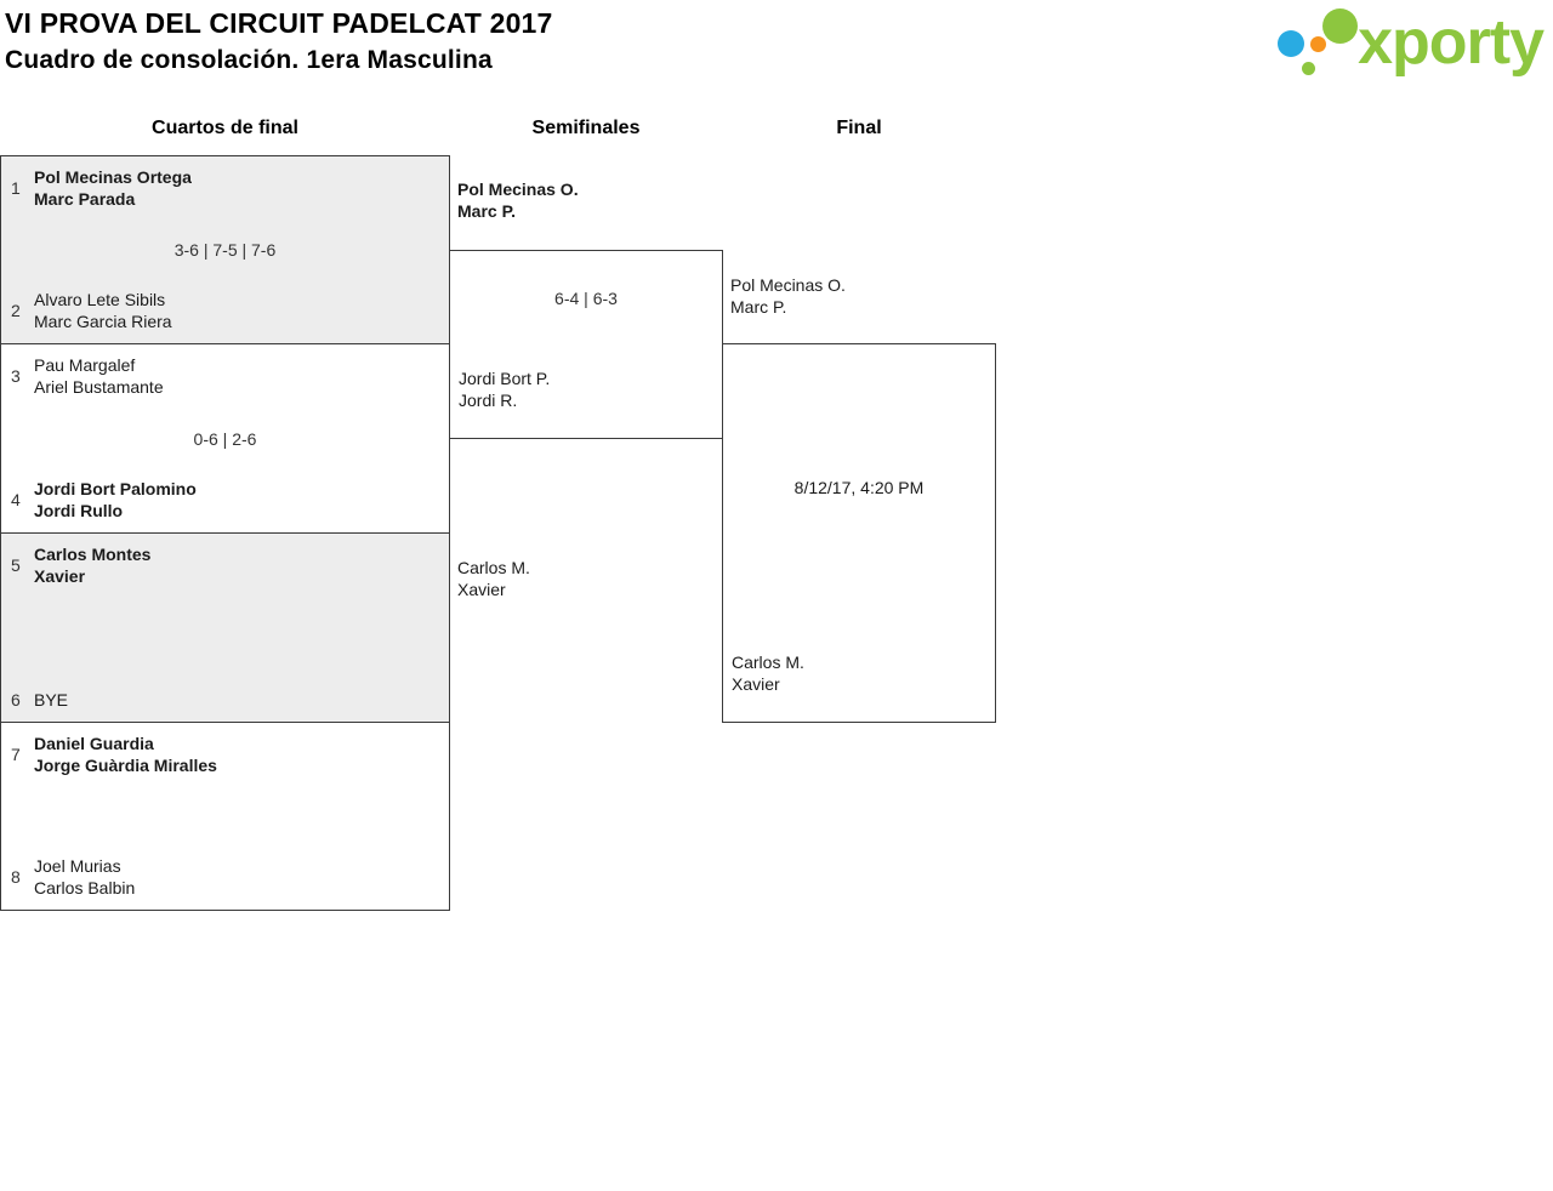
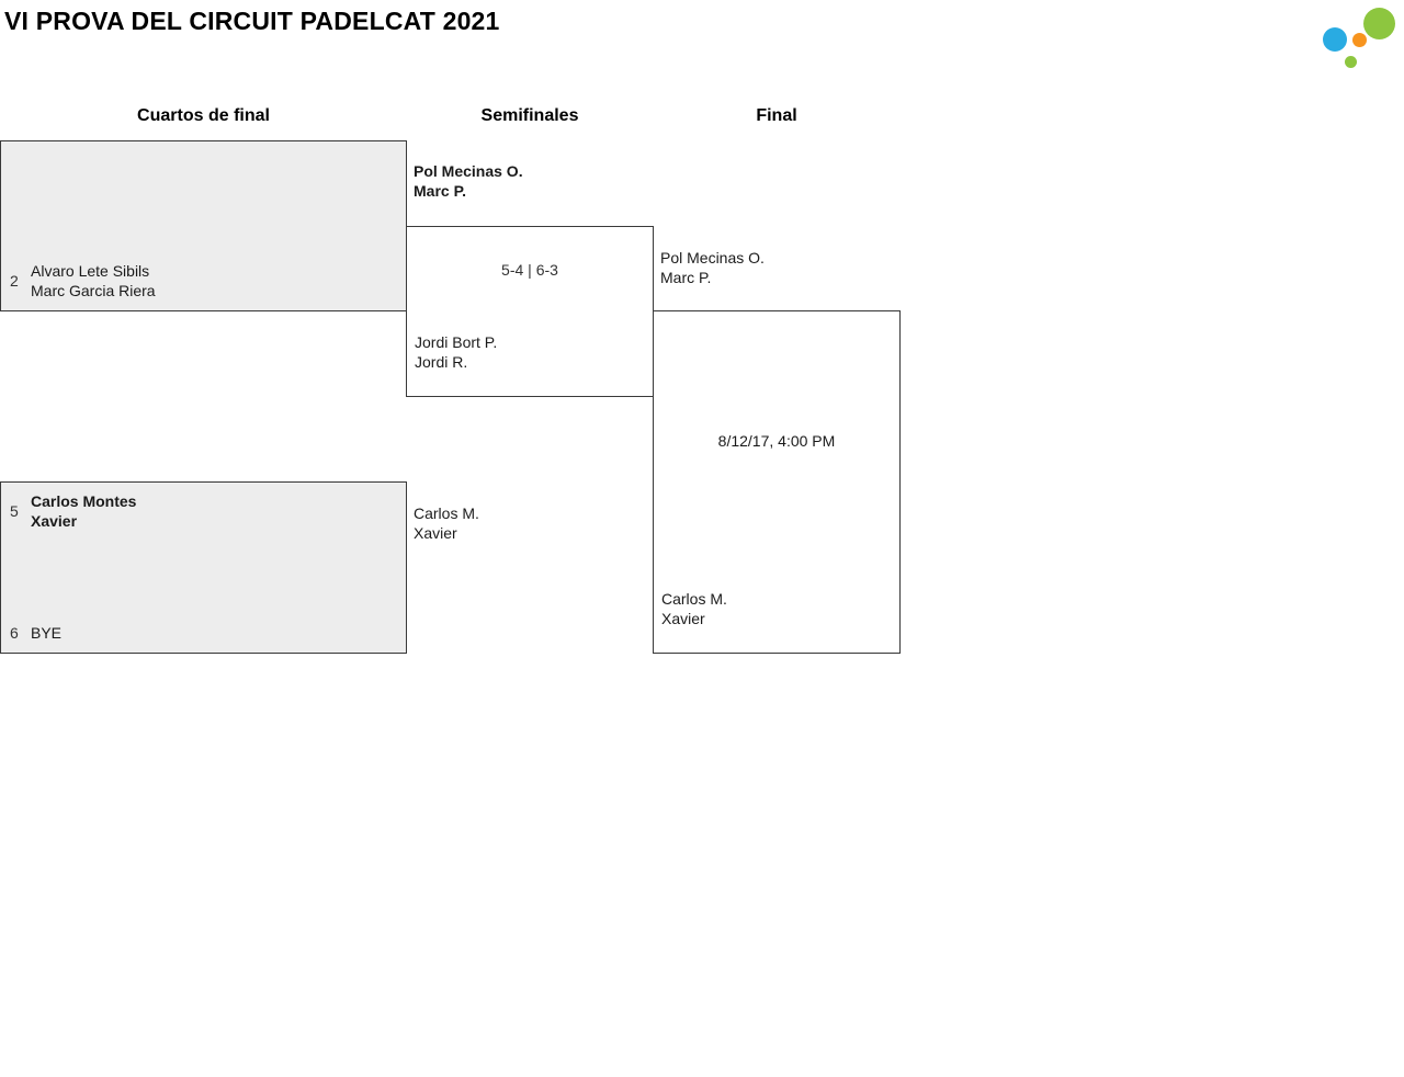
- VI PROVA DEL CIRCUIT PADELCAT 2017
+ VI PROVA DEL CIRCUIT PADELCAT 2021
- Cuadro de consolación. 1era Masculina
- xporty
  Cuartos de final
  Semifinales
  Final
- 1
- Pol Mecinas Ortega
- Marc Parada
- 3-6 | 7-5 | 7-6
  2
  Alvaro Lete Sibils
  Marc Garcia Riera
- 3
- Pau Margalef
- Ariel Bustamante
- 0-6 | 2-6
- 4
- Jordi Bort Palomino
- Jordi Rullo
  5
  Carlos Montes
  Xavier
  6
  BYE
- 7
- Daniel Guardia
- Jorge Guàrdia Miralles
- 8
- Joel Murias
- Carlos Balbin
  Pol Mecinas O.
  Marc P.
- 6-4 | 6-3
+ 5-4 | 6-3
  Jordi Bort P.
  Jordi R.
  Carlos M.
  Xavier
  Pol Mecinas O.
  Marc P.
- 8/12/17, 4:20 PM
+ 8/12/17, 4:00 PM
  Carlos M.
  Xavier
